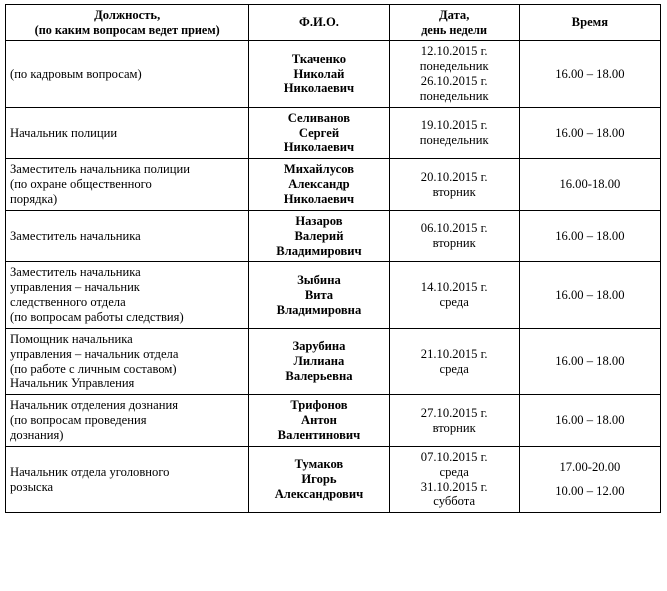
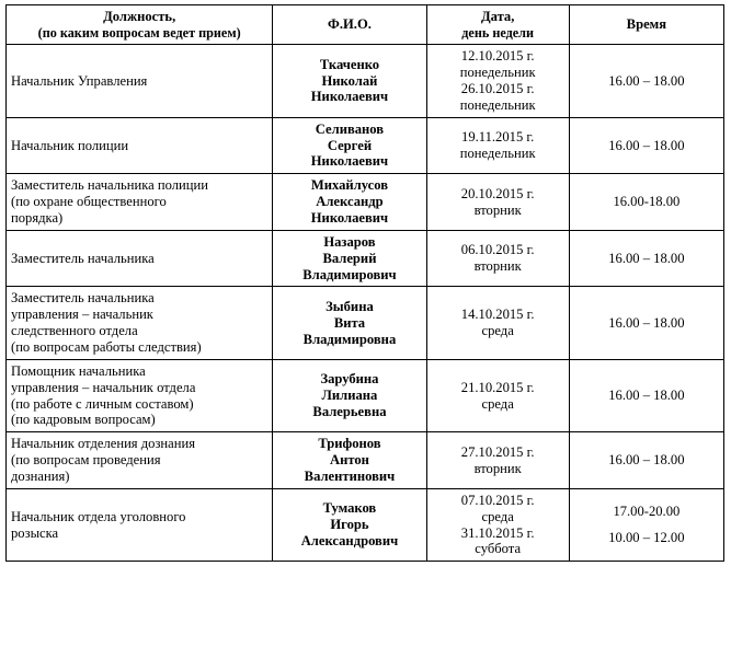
  Должность, (по каким вопросам ведет прием)	Ф.И.О.	Дата, день недели	Время
- (по кадровым вопросам)	Ткаченко Николай Николаевич	12.10.2015 г. понедельник 26.10.2015 г. понедельник	16.00 – 18.00
+ Начальник Управления	Ткаченко Николай Николаевич	12.10.2015 г. понедельник 26.10.2015 г. понедельник	16.00 – 18.00
- Начальник полиции	Селиванов Сергей Николаевич	19.10.2015 г. понедельник	16.00 – 18.00
+ Начальник полиции	Селиванов Сергей Николаевич	19.11.2015 г. понедельник	16.00 – 18.00
  Заместитель начальника полиции (по охране общественного порядка)	Михайлусов Александр Николаевич	20.10.2015 г. вторник	16.00-18.00
  Заместитель начальника	Назаров Валерий Владимирович	06.10.2015 г. вторник	16.00 – 18.00
  Заместитель начальника управления – начальник следственного отдела (по вопросам работы следствия)	Зыбина Вита Владимировна	14.10.2015 г. среда	16.00 – 18.00
- Помощник начальника управления – начальник отдела (по работе с личным составом) Начальник Управления	Зарубина Лилиана Валерьевна	21.10.2015 г. среда	16.00 – 18.00
+ Помощник начальника управления – начальник отдела (по работе с личным составом) (по кадровым вопросам)	Зарубина Лилиана Валерьевна	21.10.2015 г. среда	16.00 – 18.00
  Начальник отделения дознания (по вопросам проведения дознания)	Трифонов Антон Валентинович	27.10.2015 г. вторник	16.00 – 18.00
  Начальник отдела уголовного розыска	Тумаков Игорь Александрович	07.10.2015 г. среда 31.10.2015 г. суббота	17.00-20.00 10.00 – 12.00
